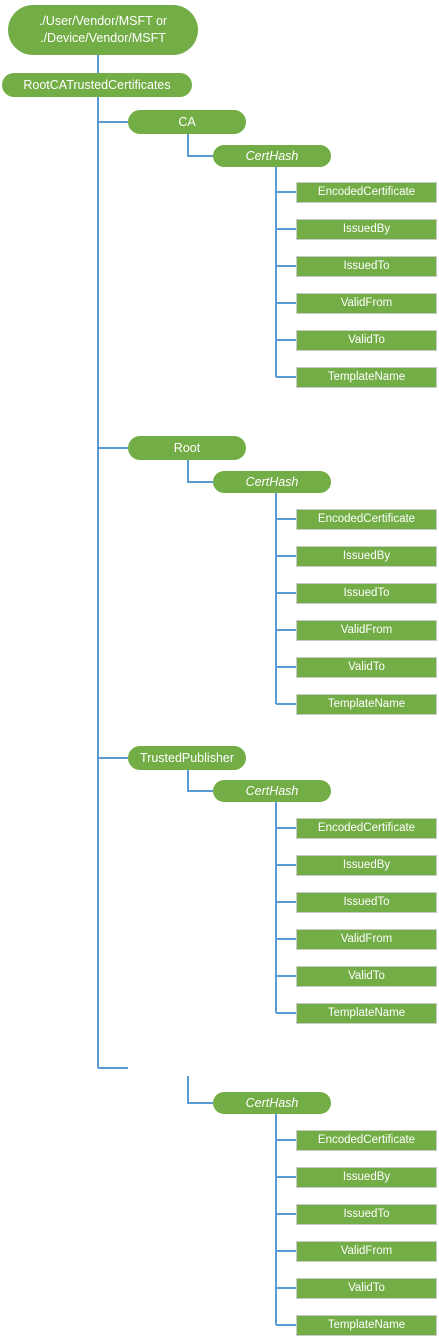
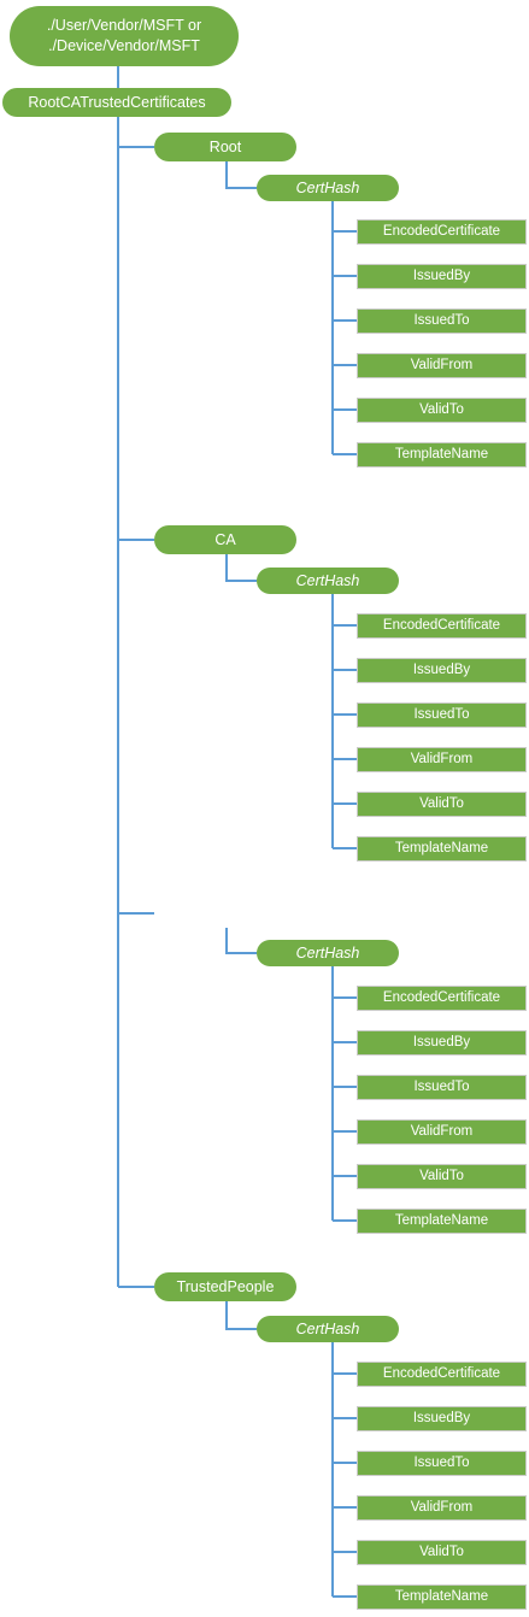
  ./User/Vendor/MSFT or
  ./Device/Vendor/MSFT
  RootCATrustedCertificates
- CA
+ Root
  CertHash
  EncodedCertificate
  IssuedBy
  IssuedTo
  ValidFrom
  ValidTo
  TemplateName
- Root
+ CA
  CertHash
  EncodedCertificate
  IssuedBy
  IssuedTo
  ValidFrom
  ValidTo
  TemplateName
- TrustedPublisher
  CertHash
  EncodedCertificate
  IssuedBy
  IssuedTo
  ValidFrom
  ValidTo
  TemplateName
+ TrustedPeople
  CertHash
  EncodedCertificate
  IssuedBy
  IssuedTo
  ValidFrom
  ValidTo
  TemplateName
